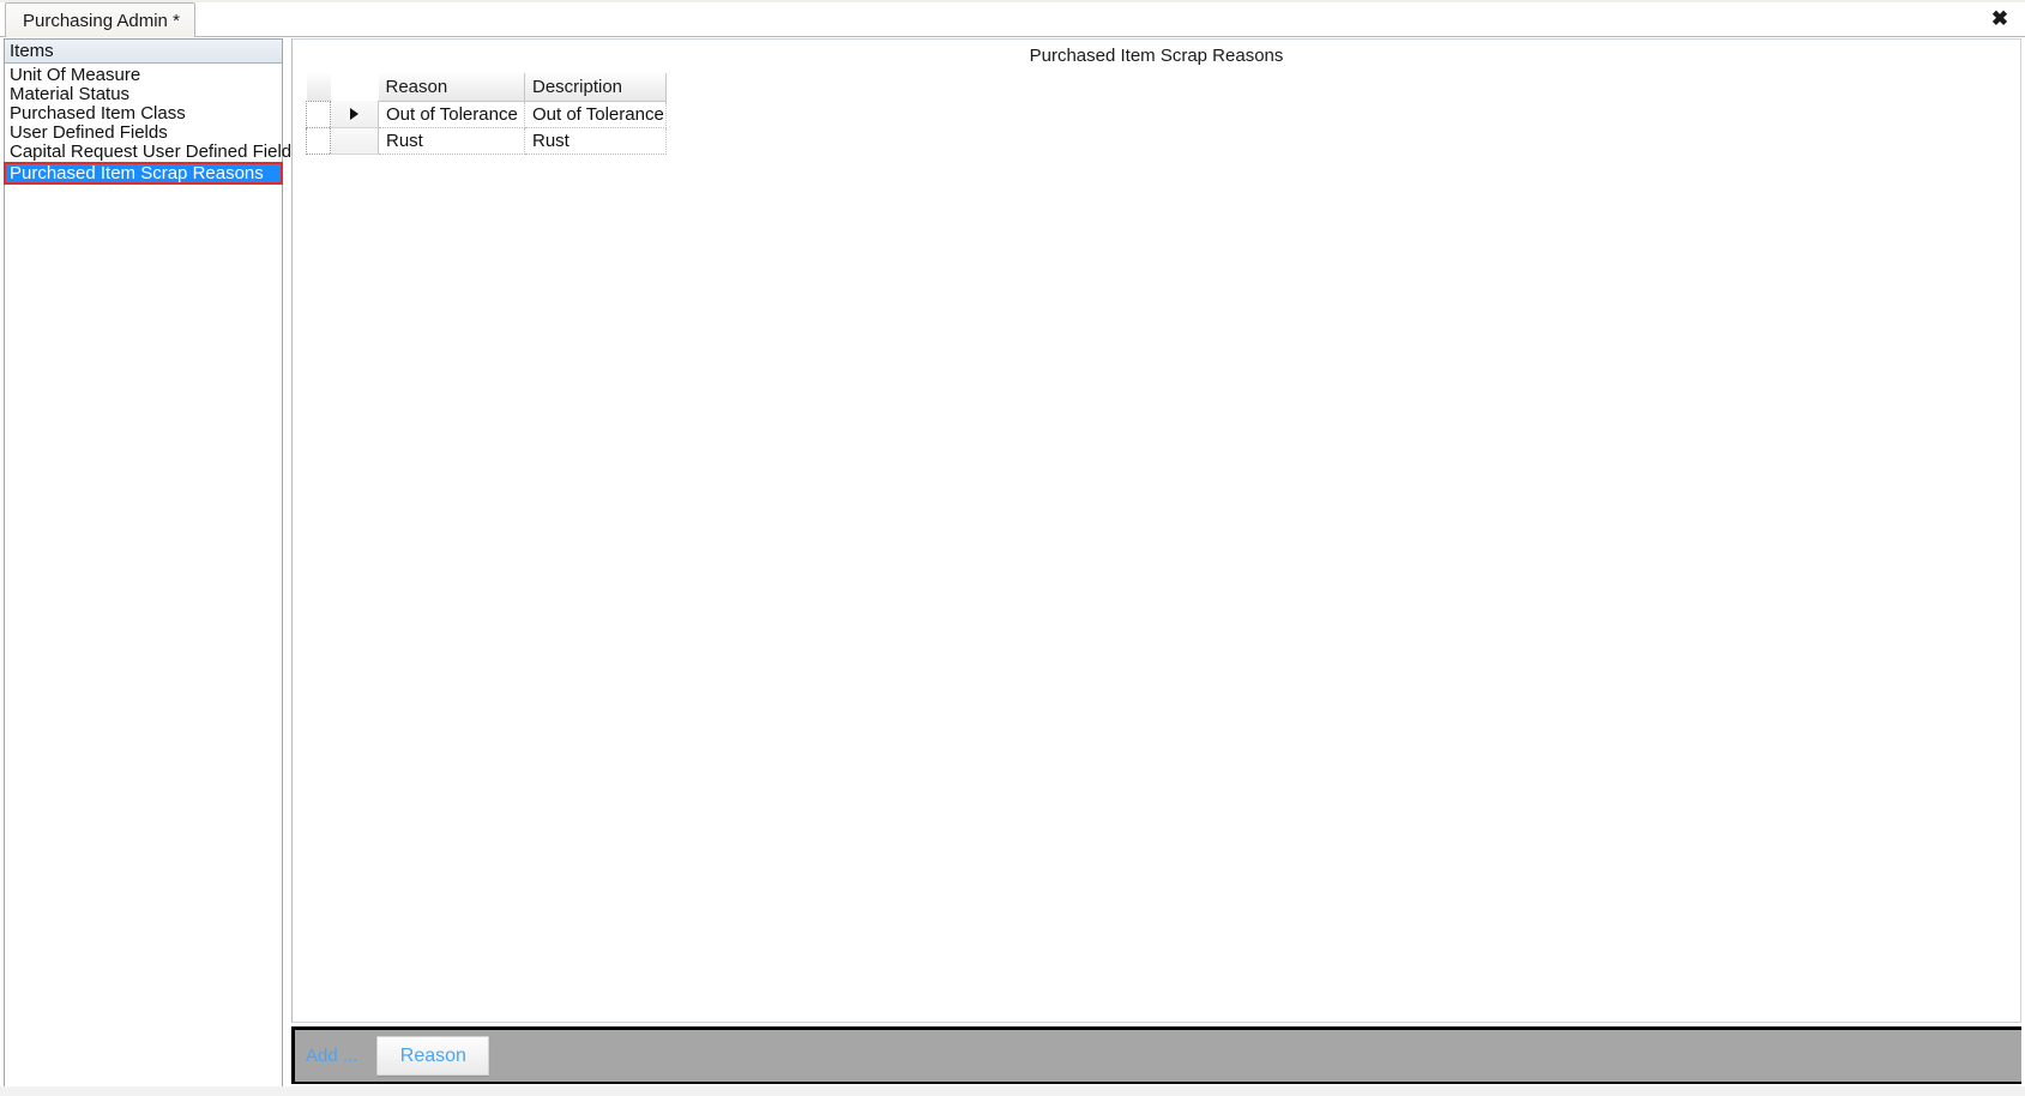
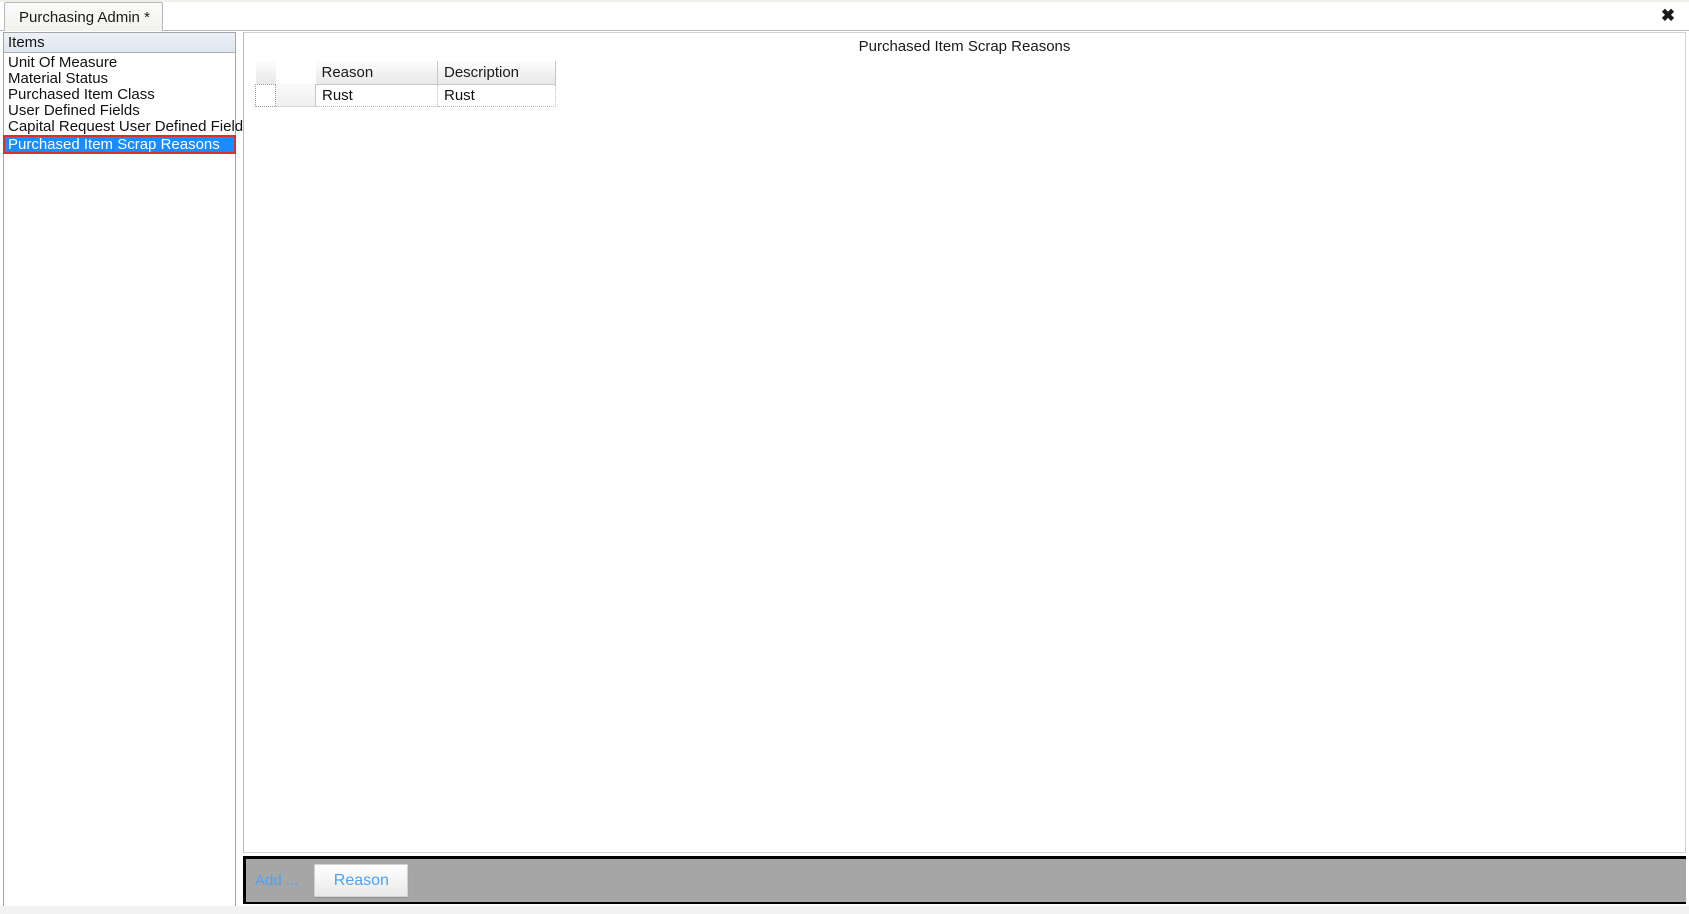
  Purchasing Admin *
  ✖
  Items
  Unit Of Measure
  Material Status
  Purchased Item Class
  User Defined Fields
  Capital Request User Defined Field
  Purchased Item Scrap Reasons
  Purchased Item Scrap Reasons
  		Reason	Description
- 		Out of Tolerance	Out of Tolerance
  		Rust	Rust
  Add ...
  Reason
